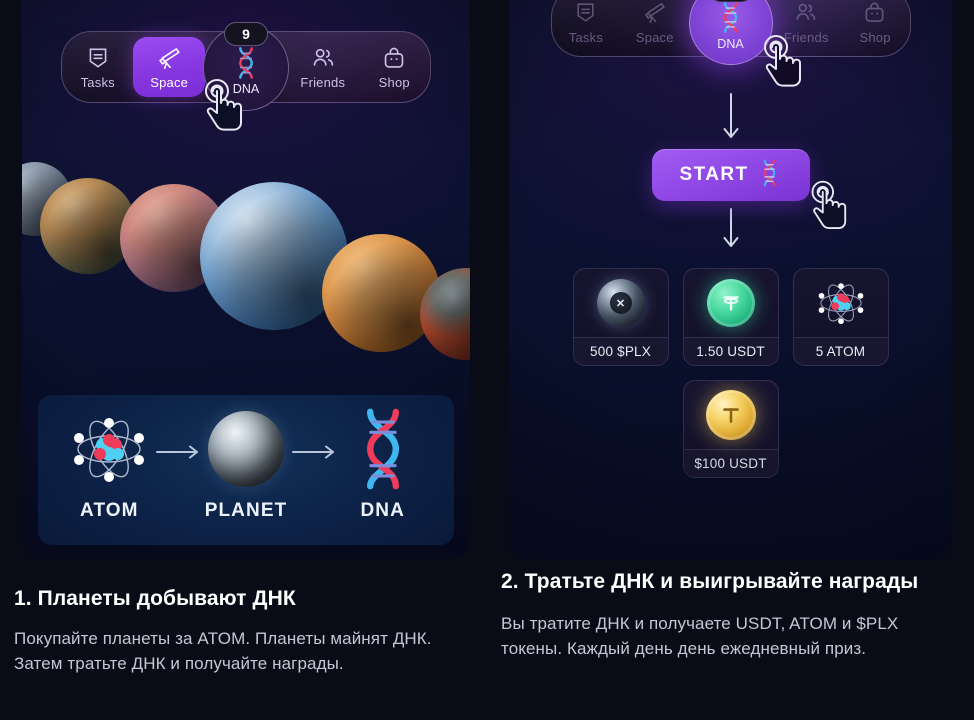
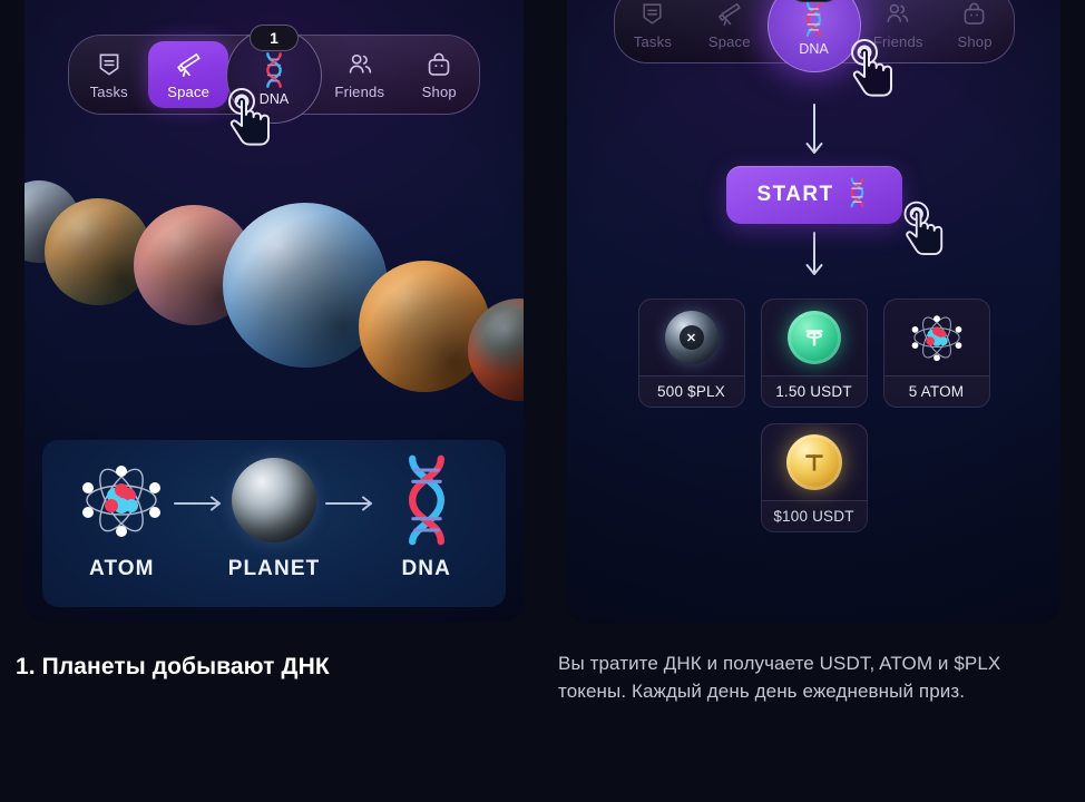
  Tasks
  Space
  Friends
  Shop
- 9
+ 1
  DNA
  ATOM
  PLANET
  DNA
  1. Планеты добывают ДНК
- Покупайте планеты за ATOM. Планеты майнят ДНК. Затем тратьте ДНК и получайте награды.
  Tasks
  Space
  Friends
  Shop
  DNA
- 2. Тратьте ДНК и выигрывайте награды
  Вы тратите ДНК и получаете USDT, ATOM и $PLX токены. Каждый день день ежедневный приз.
